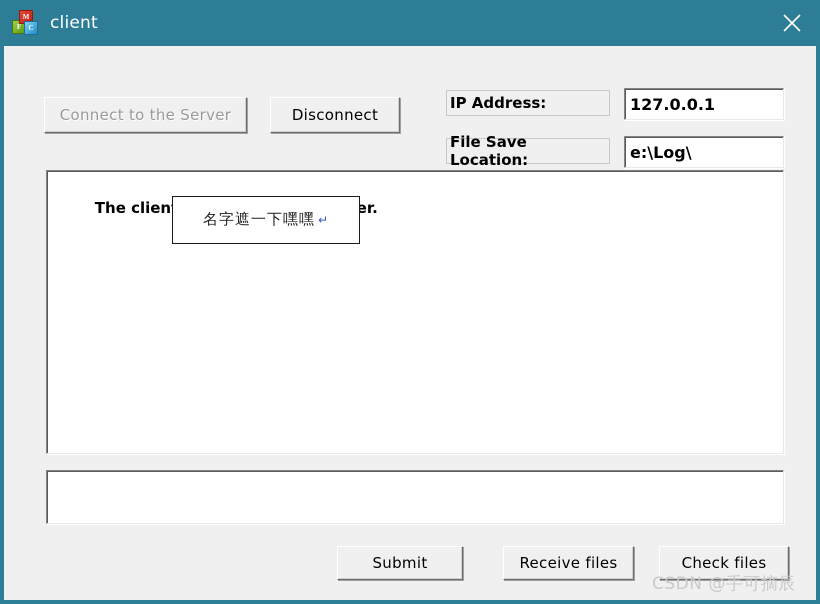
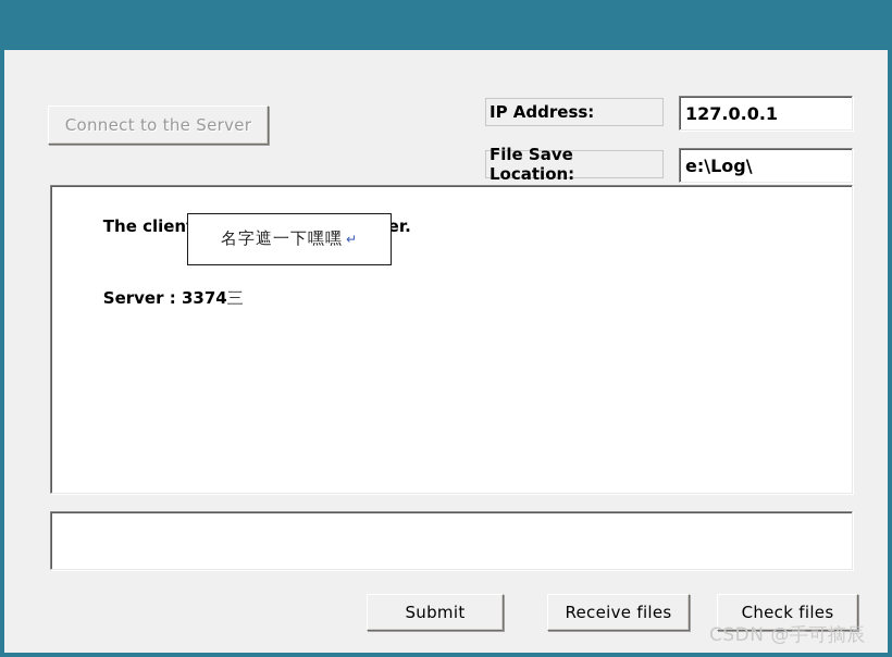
- F
- M
- C
- client
  Connect to the Server
- Disconnect
  IP Address:
  127.0.0.1
  File Save Location:
  e:\Log\
+ Server : 3374三
  名字遮一下嘿嘿
  ↵
  Submit
  Receive files
  Check files
  CSDN @手可摘辰
